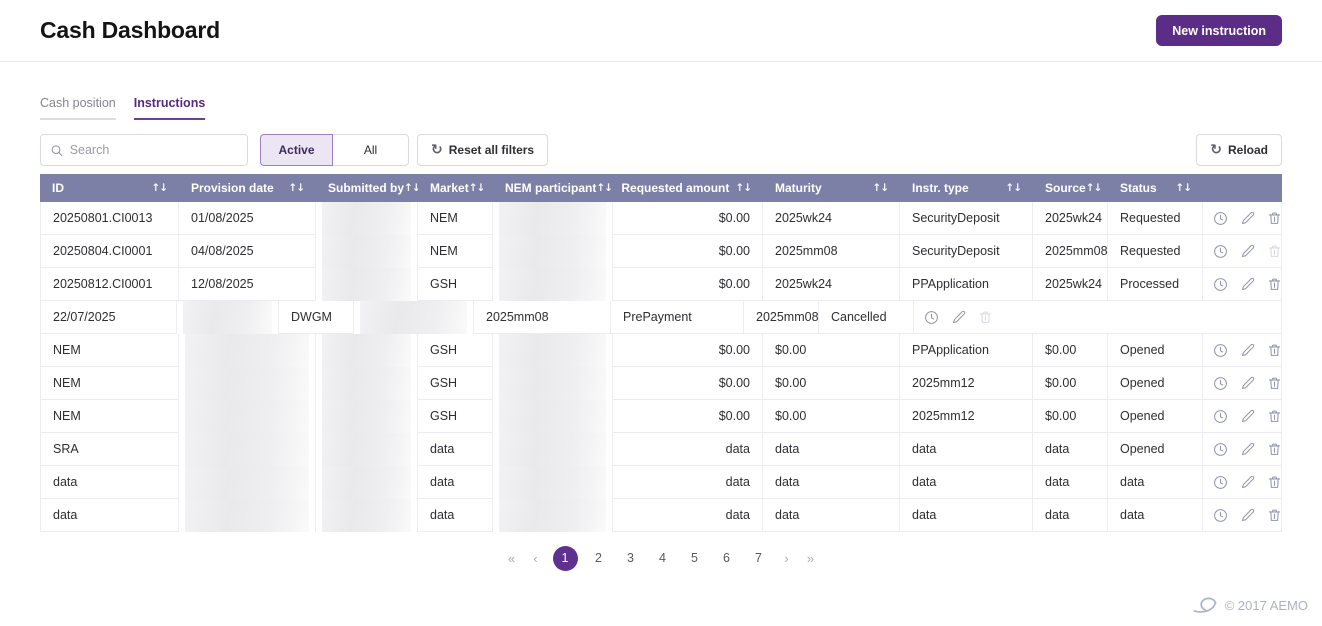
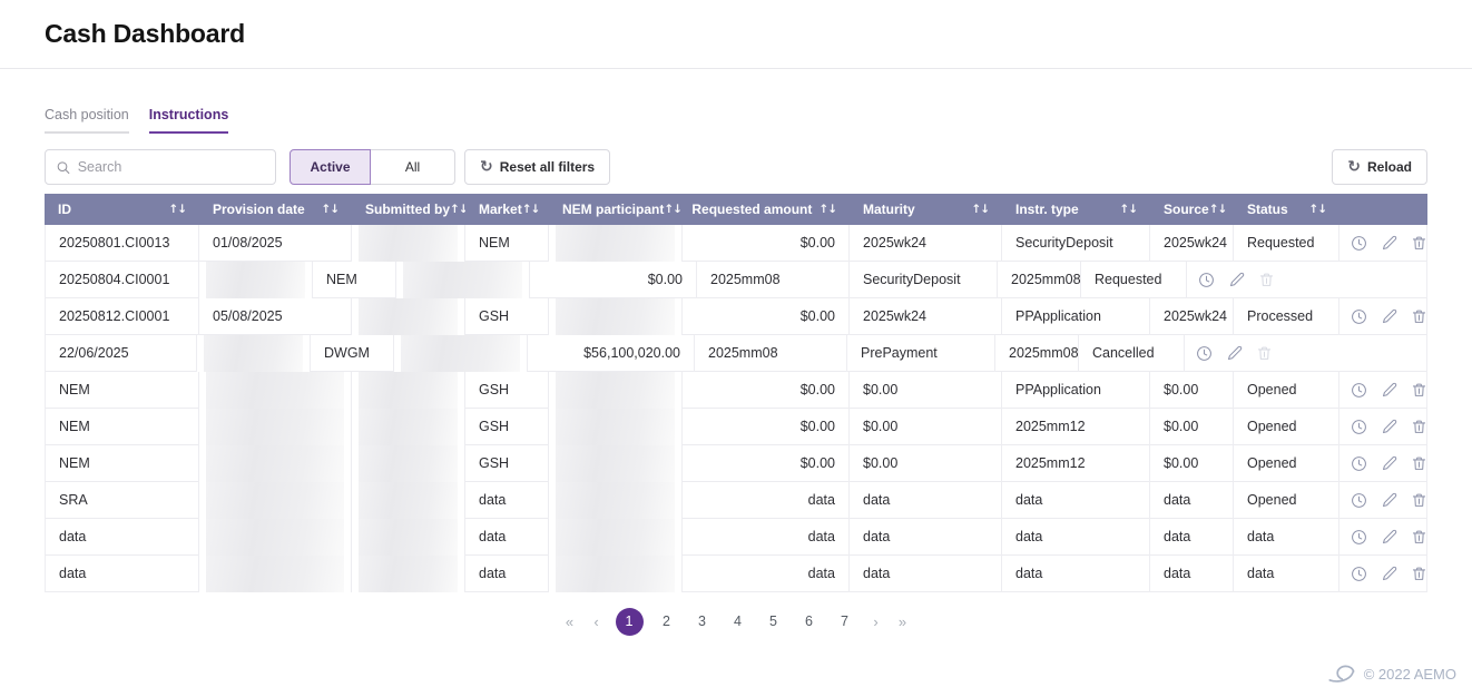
  Cash Dashboard
- New instruction
  Cash position
  Instructions
  Search
  Active
  All
  ↻
  Reset all filters
  ↻
  Reload
  ID
  ↑↓
  Provision date
  ↑↓
  Submitted by
  ↑↓
  Market
  ↑↓
  NEM participant
  ↑↓
  Requested amount
  ↑↓
  Maturity
  ↑↓
  Instr. type
  ↑↓
  Source
  ↑↓
  Status
  ↑↓
  20250801.CI0013
  01/08/2025
  NEM
  $0.00
  2025wk24
  SecurityDeposit
  2025wk24
  Requested
  20250804.CI0001
- 04/08/2025
  NEM
  $0.00
  2025mm08
  SecurityDeposit
  2025mm08
  Requested
  20250812.CI0001
- 12/08/2025
+ 05/08/2025
  GSH
  $0.00
  2025wk24
  PPApplication
  2025wk24
  Processed
- 22/07/2025
+ 22/06/2025
  DWGM
+ $56,100,020.00
  2025mm08
  PrePayment
  2025mm08
  Cancelled
  NEM
  GSH
  $0.00
  $0.00
  PPApplication
  $0.00
  Opened
  NEM
  GSH
  $0.00
  $0.00
  2025mm12
  $0.00
  Opened
  NEM
  GSH
  $0.00
  $0.00
  2025mm12
  $0.00
  Opened
  SRA
  data
  data
  data
  data
  data
  Opened
  data
  data
  data
  data
  data
  data
  data
  data
  data
  data
  data
  data
  data
  data
  «
  ‹
  1
  2
  3
  4
  5
  6
  7
  ›
  »
- © 2017 AEMO
+ © 2022 AEMO
